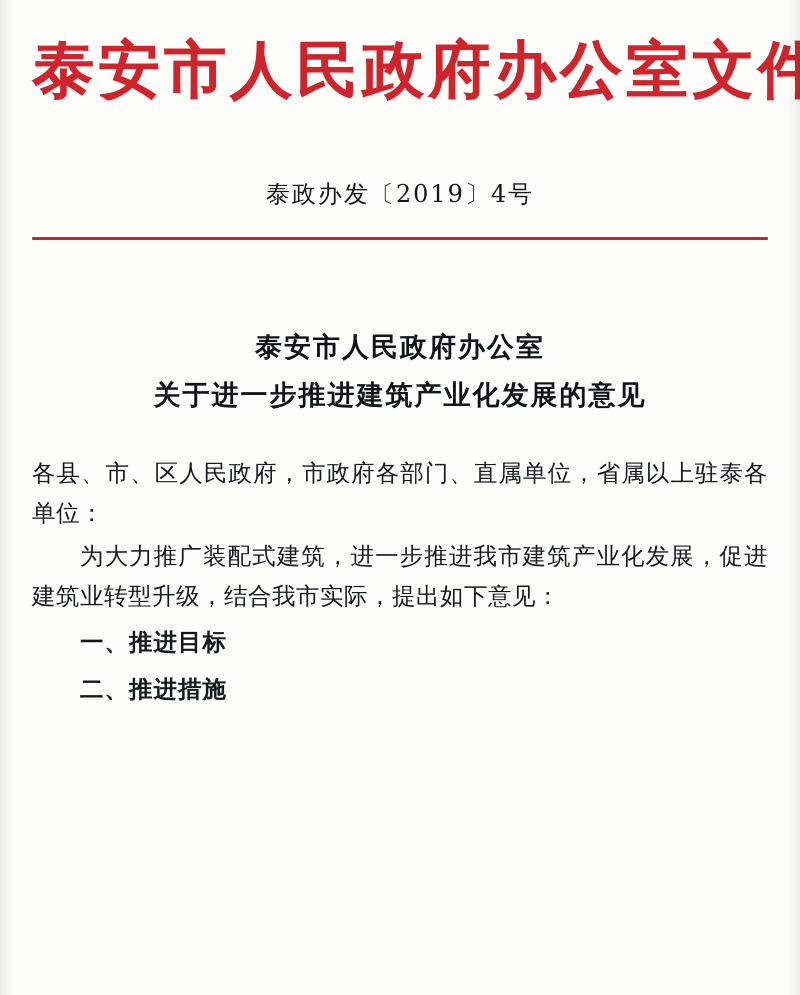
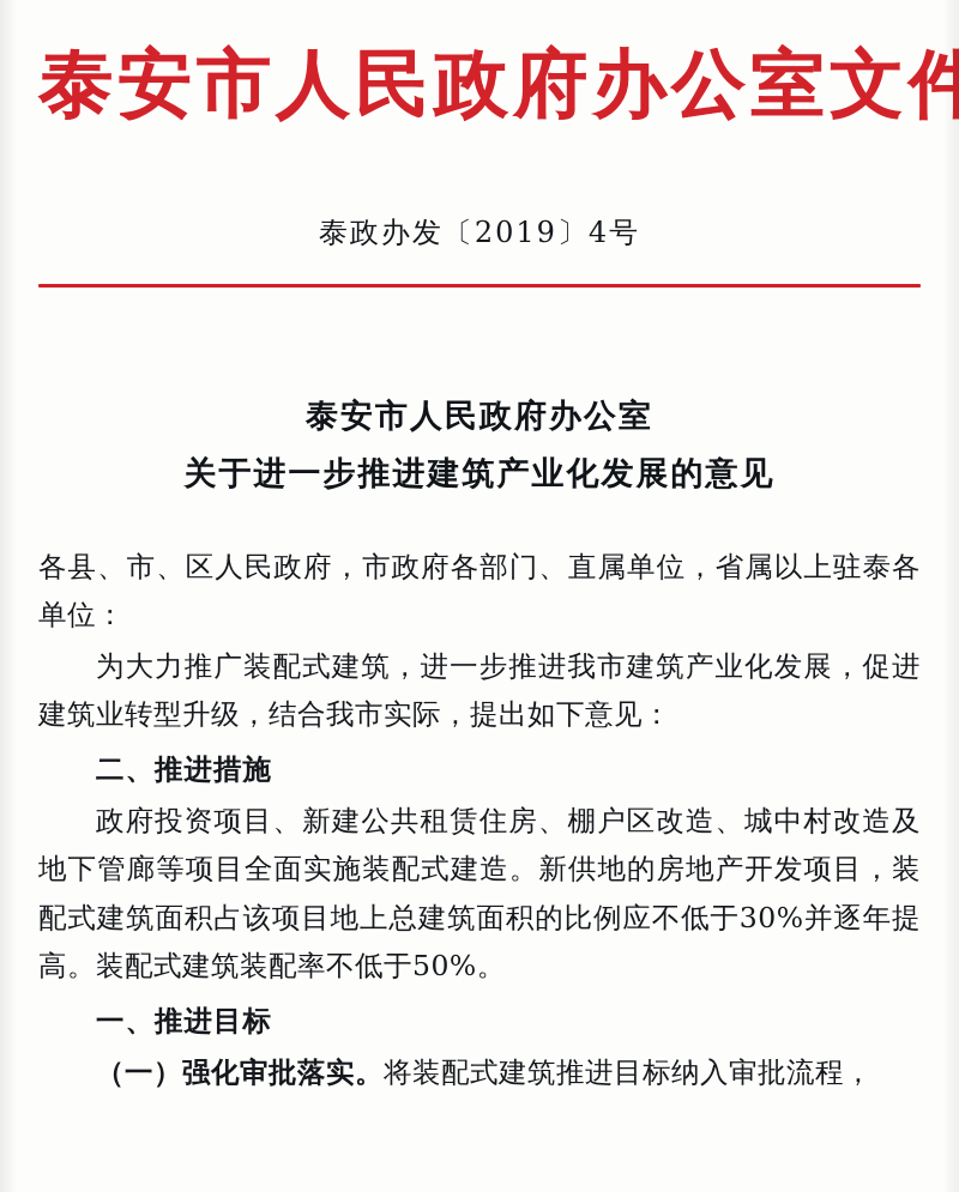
  泰安市人民政府办公室文
  泰政办发〔2019〕4号
  泰安市人民政府办公室
  关于进一步推进建筑产业化发展的意见
  各县、市、区人民政府，市政府各部门、直属单位，省属以上驻泰各单位：
  为大力推广装配式建筑，进一步推进我市建筑产业化发展，促进建筑业转型升级，结合我市实际，提出如下意见：
- 一、推进目标
+ 二、推进措施
+ 政府投资项目、新建公共租赁住房、棚户区改造、城中村改造及地下管廊等项目全面实施装配式建造。新供地的房地产开发项目，装配式建筑面积占该项目地上总建筑面积的比例应不低于30%并逐年提高。装配式建筑装配率不低于50%。
- 二、推进措施
+ 一、推进目标
+ （一）强化审批落实。将装配式建筑推进目标纳入审批流程，
